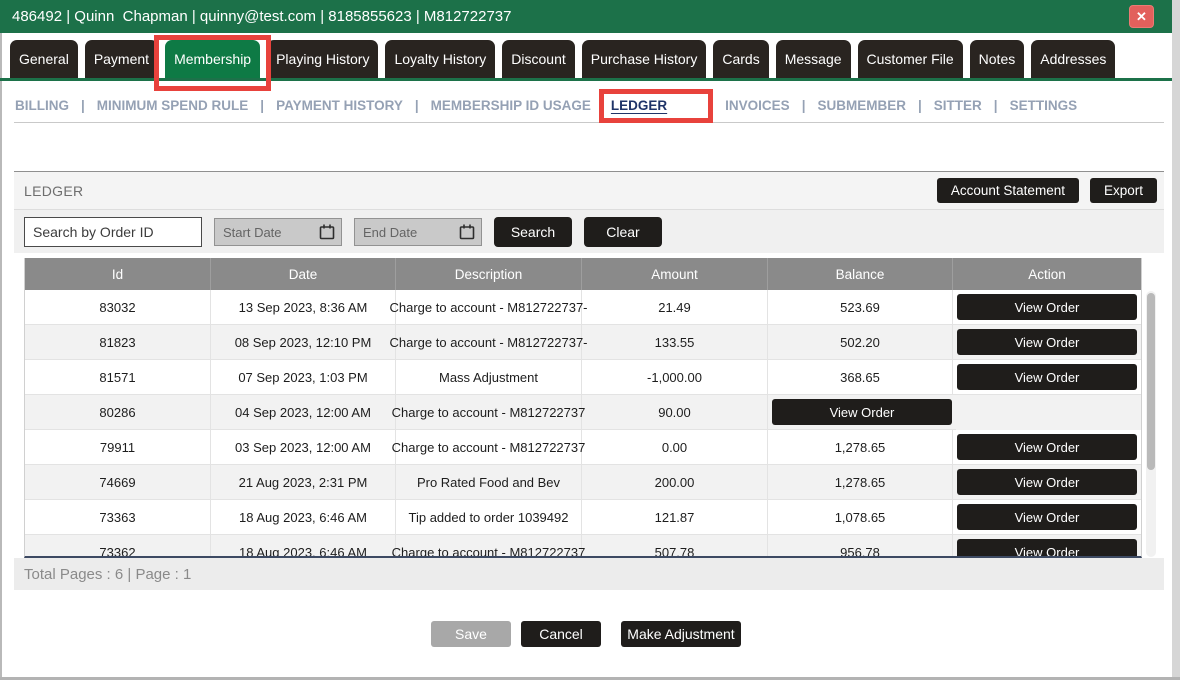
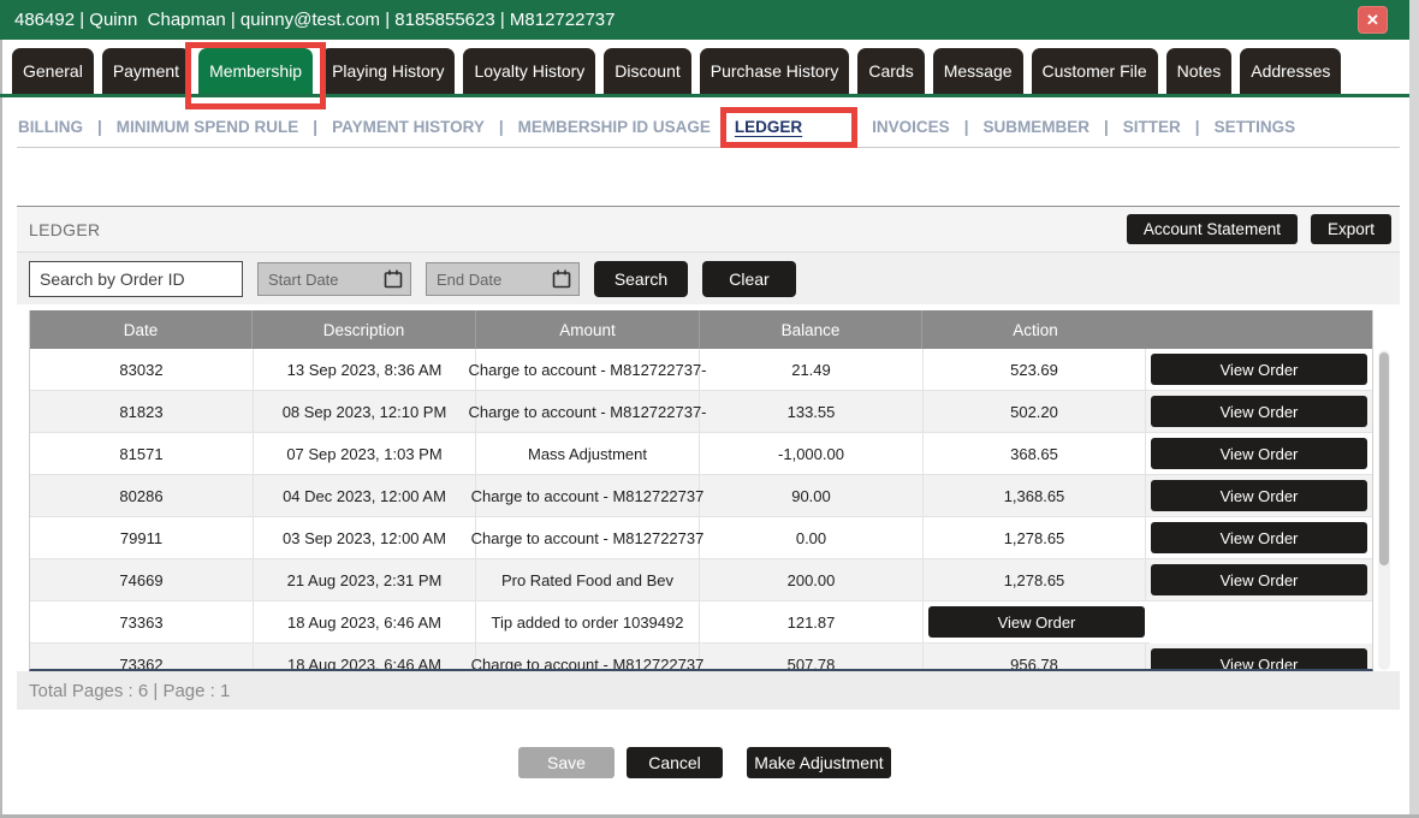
  486492 | Quinn Chapman | quinny@test.com | 8185855623 | M812722737
  ✕
  General
  Payment
  Membership
  Playing History
  Loyalty History
  Discount
  Purchase History
  Cards
  Message
  Customer File
  Notes
  Addresses
  BILLING
  |
  MINIMUM SPEND RULE
  |
  PAYMENT HISTORY
  |
  MEMBERSHIP ID USAGE
  LEDGER
  INVOICES
  |
  SUBMEMBER
  |
  SITTER
  |
  SETTINGS
  LEDGER
  Account Statement
  Export
  Search by Order ID
  Start Date
  End Date
  Search
  Clear
- Id
  Date
  Description
  Amount
  Balance
  Action
  83032
  13 Sep 2023, 8:36 AM
  Charge to account - M812722737
  21.49
  523.69
  View Order
  81823
  08 Sep 2023, 12:10 PM
  Charge to account - M812722737
  133.55
  502.20
  View Order
  81571
  07 Sep 2023, 1:03 PM
  Mass Adjustment
  -1,000.00
  368.65
  View Order
  80286
- 04 Sep 2023, 12:00 AM
+ 04 Dec 2023, 12:00 AM
  Charge to account - M812722737
  90.00
+ 1,368.65
  View Order
  79911
  03 Sep 2023, 12:00 AM
  Charge to account - M812722737
  0.00
  1,278.65
  View Order
  74669
  21 Aug 2023, 2:31 PM
  Pro Rated Food and Bev
  200.00
  1,278.65
  View Order
  73363
  18 Aug 2023, 6:46 AM
  Tip added to order 1039492
  121.87
- 1,078.65
  View Order
  73362
  18 Aug 2023, 6:46 AM
  Charge to account - M812722737
  507.78
  956.78
  View Order
  Total Pages : 6 | Page : 1
  Save
  Cancel
  Make Adjustment
